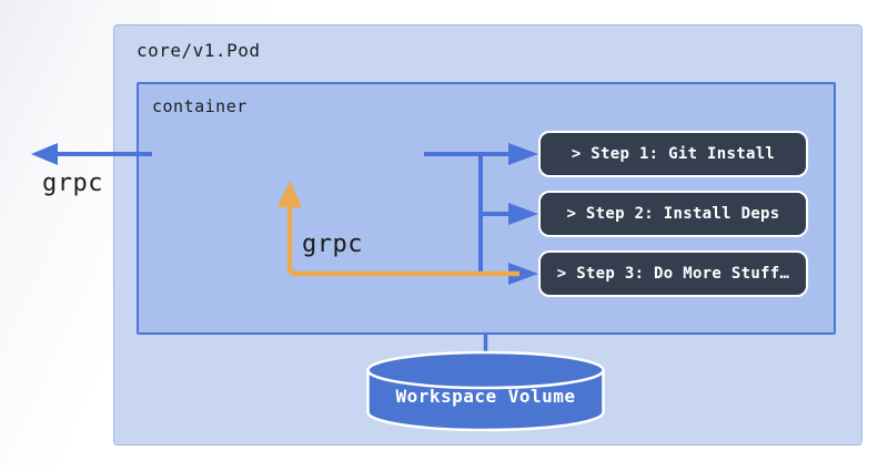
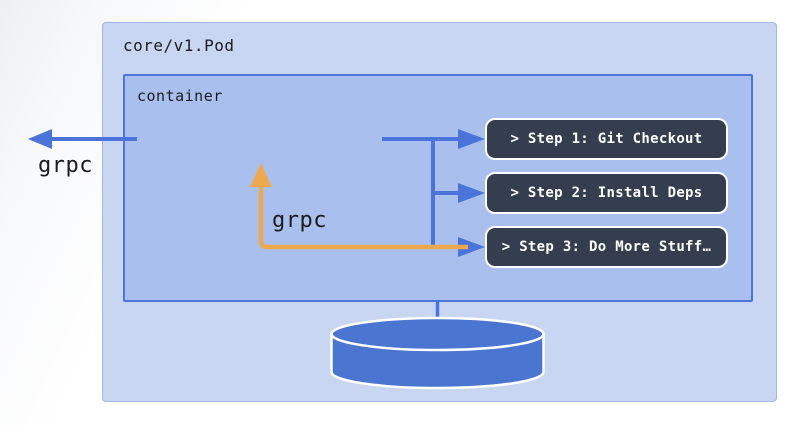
  core/v1.Pod
  container
- > Step 1: Git Install
+ > Step 1: Git Checkout
  > Step 2: Install Deps
  > Step 3: Do More Stuff…
- Workspace Volume
  grpc
  grpc
